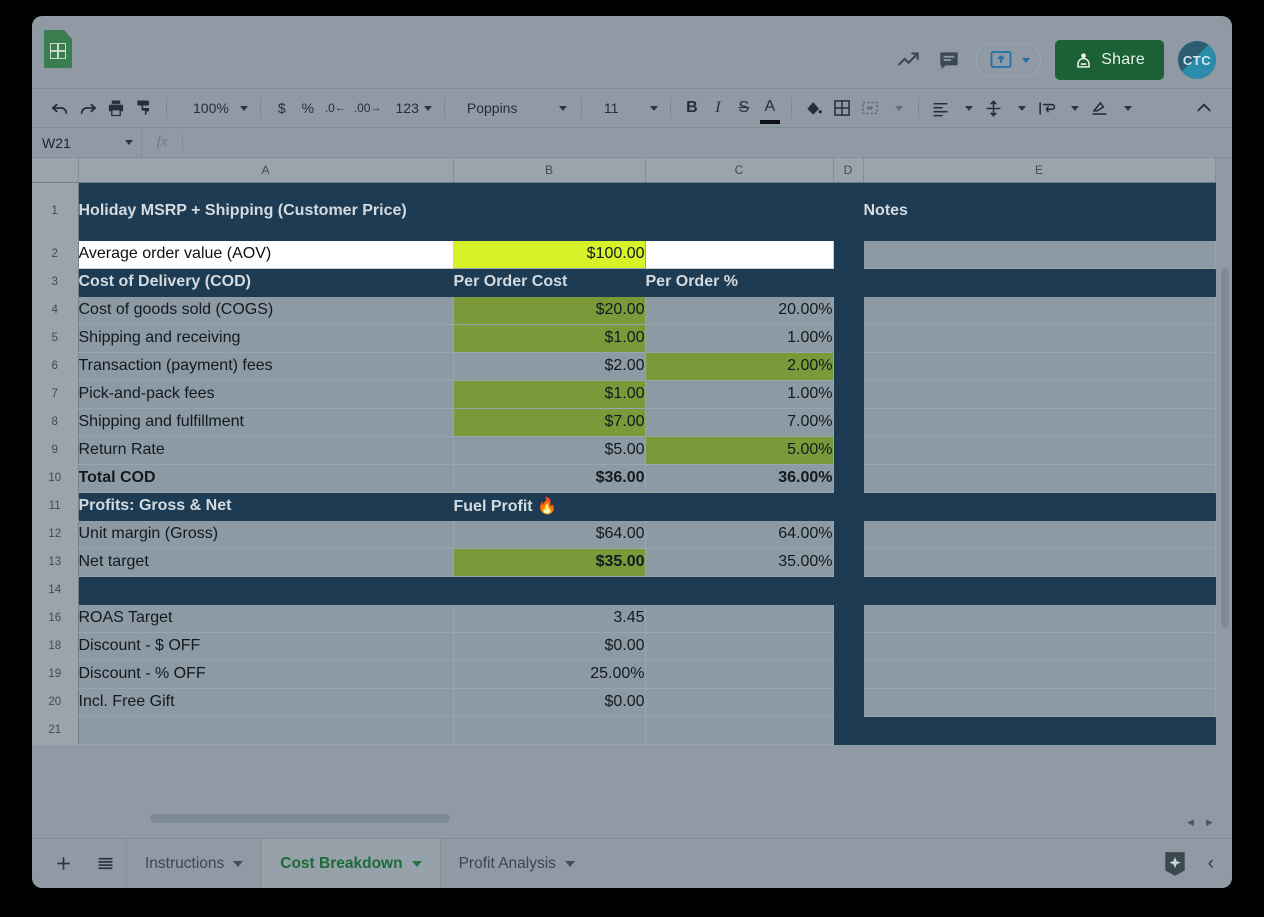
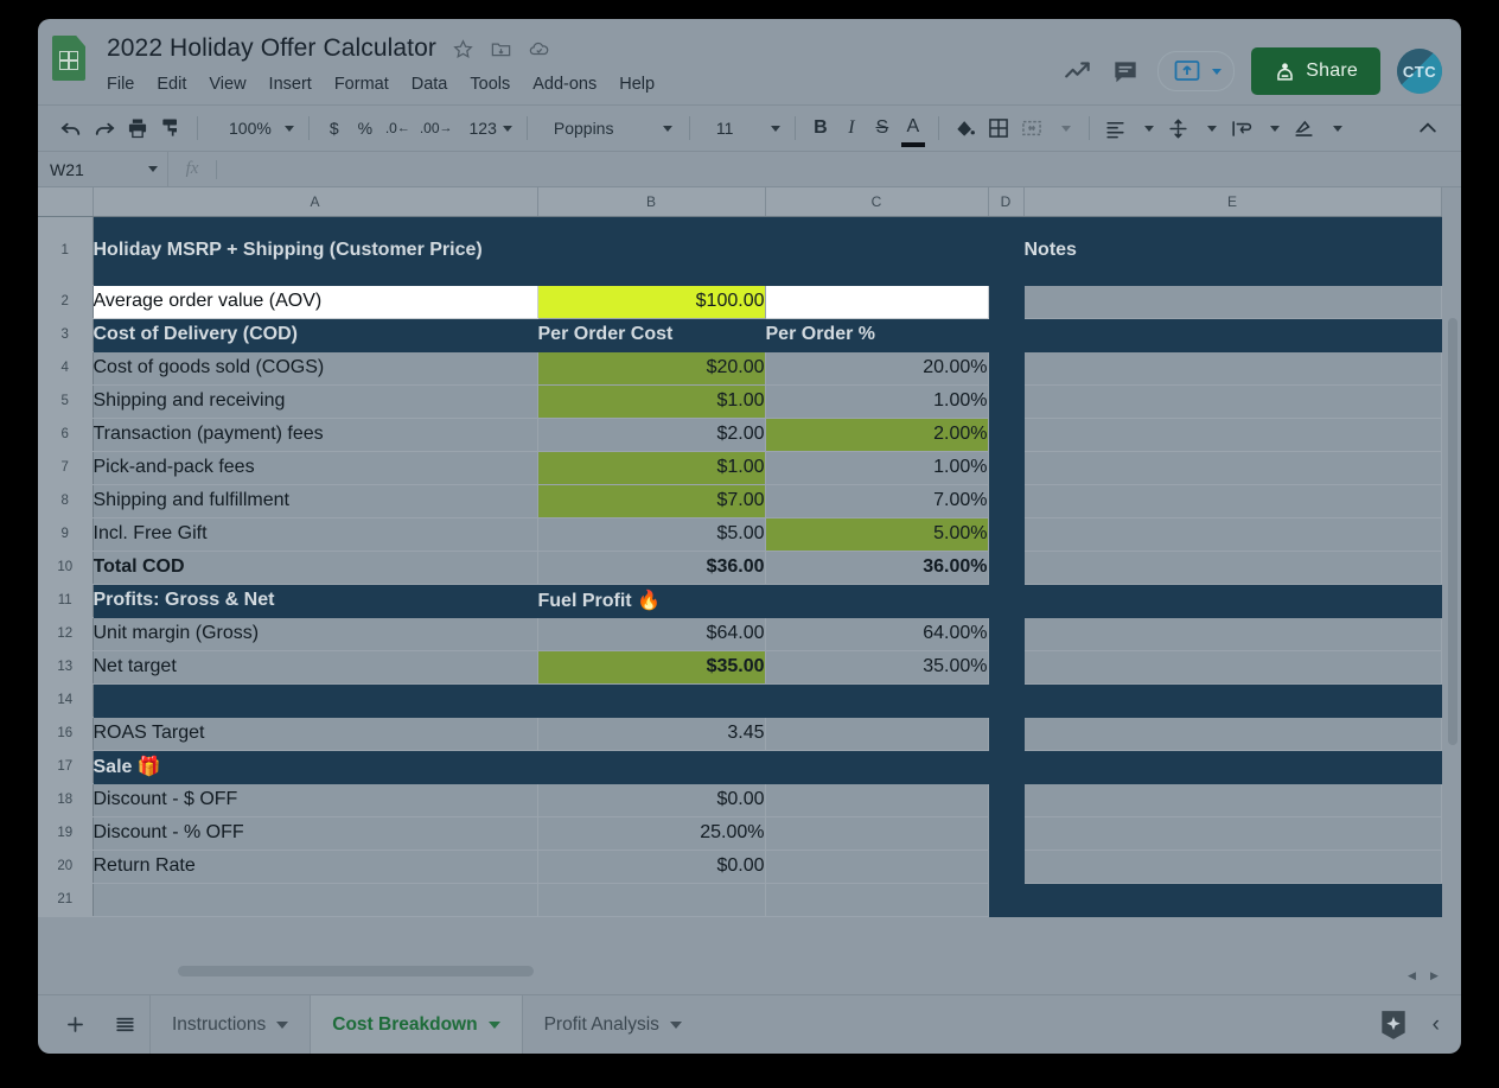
+ 2022 Holiday Offer Calculator
+ File
+ Edit
+ View
+ Insert
+ Format
+ Data
+ Tools
+ Add-ons
+ Help
  Share
  CTC
  100%
  $
  %
  .0
  ←
  .00
  →
  123
  Poppins
  11
  B
  I
  S
  A
  W21
  fx
  	A	B	C	D	E
  1	Holiday MSRP + Shipping (Customer Price)				Notes
  2	Average order value (AOV)	$100.00
  3	Cost of Delivery (COD)	Per Order Cost	Per Order %
  4	Cost of goods sold (COGS)	$20.00	20.00%
  5	Shipping and receiving	$1.00	1.00%
  6	Transaction (payment) fees	$2.00	2.00%
  7	Pick-and-pack fees	$1.00	1.00%
  8	Shipping and fulfillment	$7.00	7.00%
- 9	Return Rate	$5.00	5.00%
+ 9	Incl. Free Gift	$5.00	5.00%
  10	Total COD	$36.00	36.00%
  11	Profits: Gross & Net	Fuel Profit 🔥
  12	Unit margin (Gross)	$64.00	64.00%
  13	Net target	$35.00	35.00%
  14
  16	ROAS Target	3.45
+ 17	Sale 🎁
  18	Discount - $ OFF	$0.00
  19	Discount - % OFF	25.00%
- 20	Incl. Free Gift	$0.00
+ 20	Return Rate	$0.00
  21
  ◀
  ▶
  Instructions
  Cost Breakdown
  Profit Analysis
  ‹
